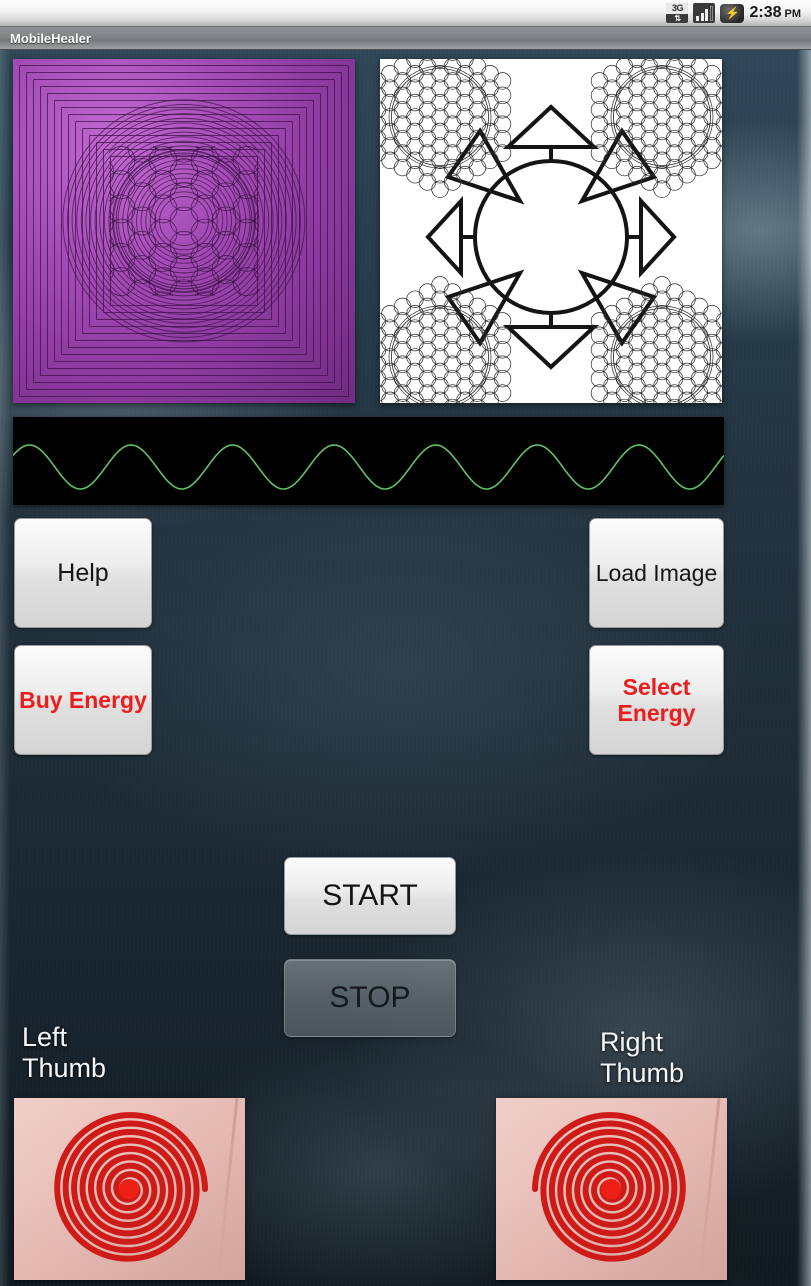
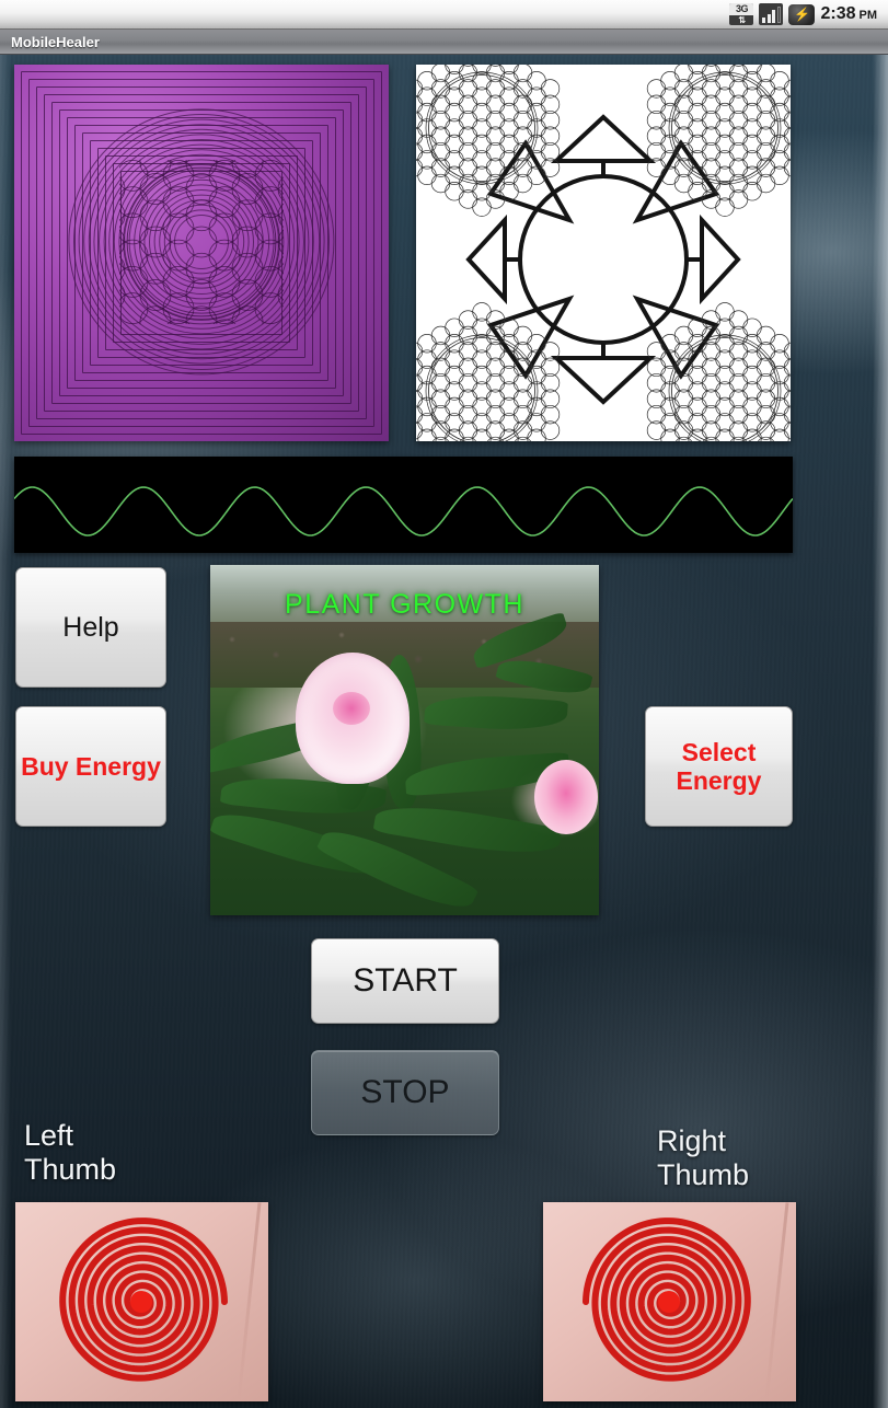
  3G
  ⇅
  ⚡
  2:38 PM
  MobileHealer
+ PLANT GROWTH
  Help
  Buy Energy
- Load Image
  Select
  Energy
  START
  STOP
  Left
  Thumb
  Right
  Thumb
